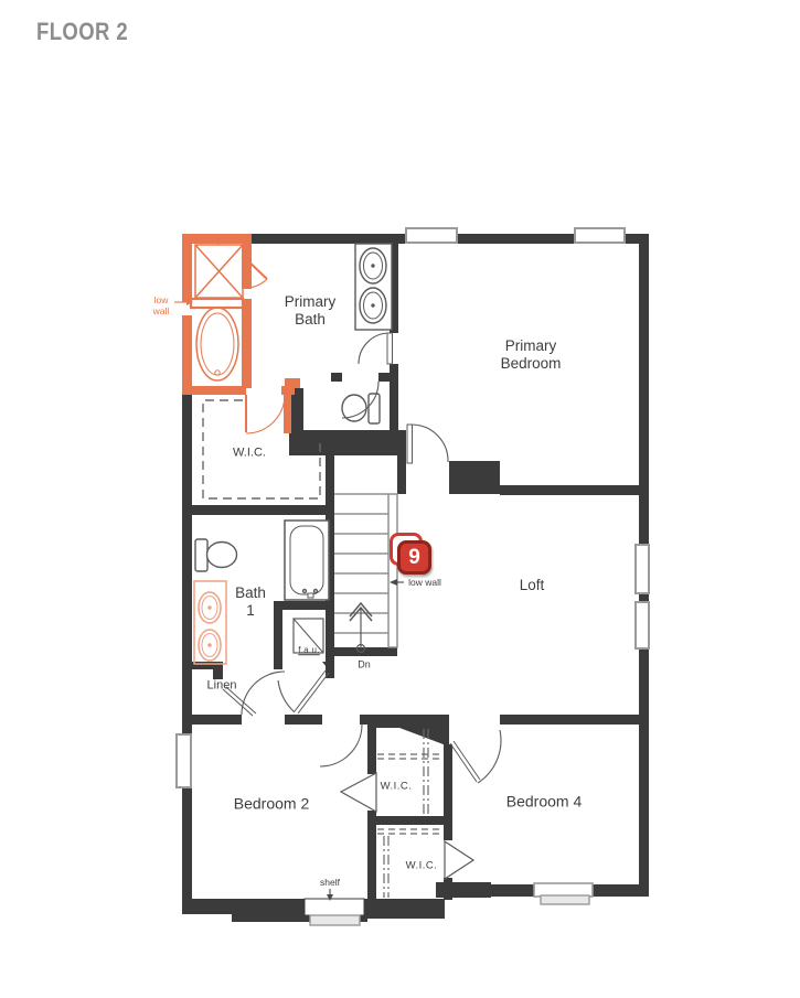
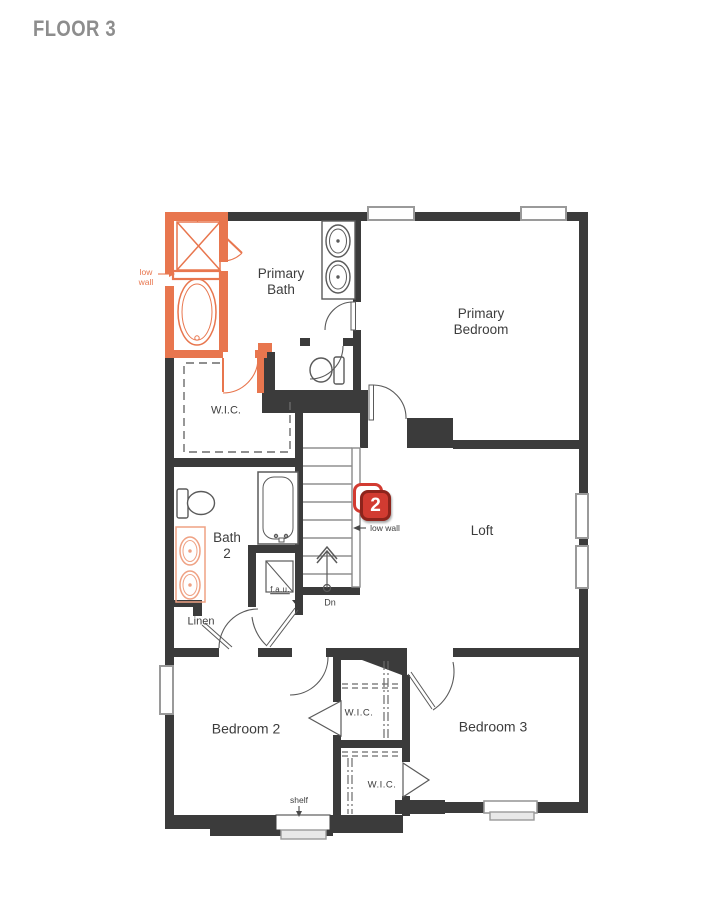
- FLOOR 2
+ FLOOR 3
  Primary Bath
  Primary Bedroom
  W.I.C.
- Bath 1
+ Bath 2
  Loft
  Linen
  Bedroom 2
- Bedroom 4
+ Bedroom 3
  W.I.C.
  W.I.C.
  low wall
  low wall
  Dn
  f.a.u.
  shelf
- 9
+ 2
